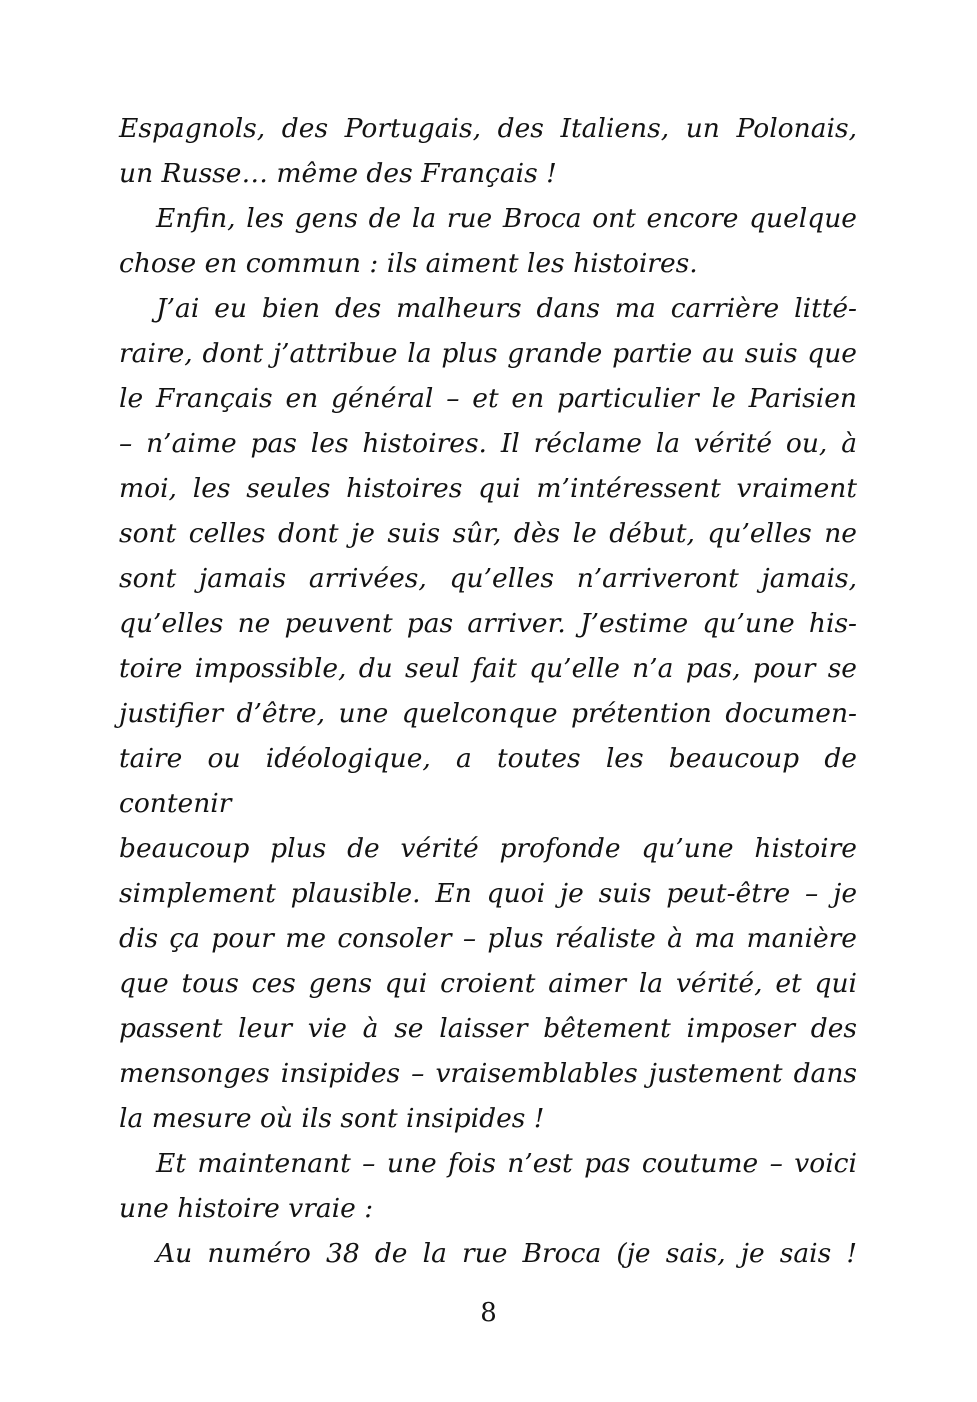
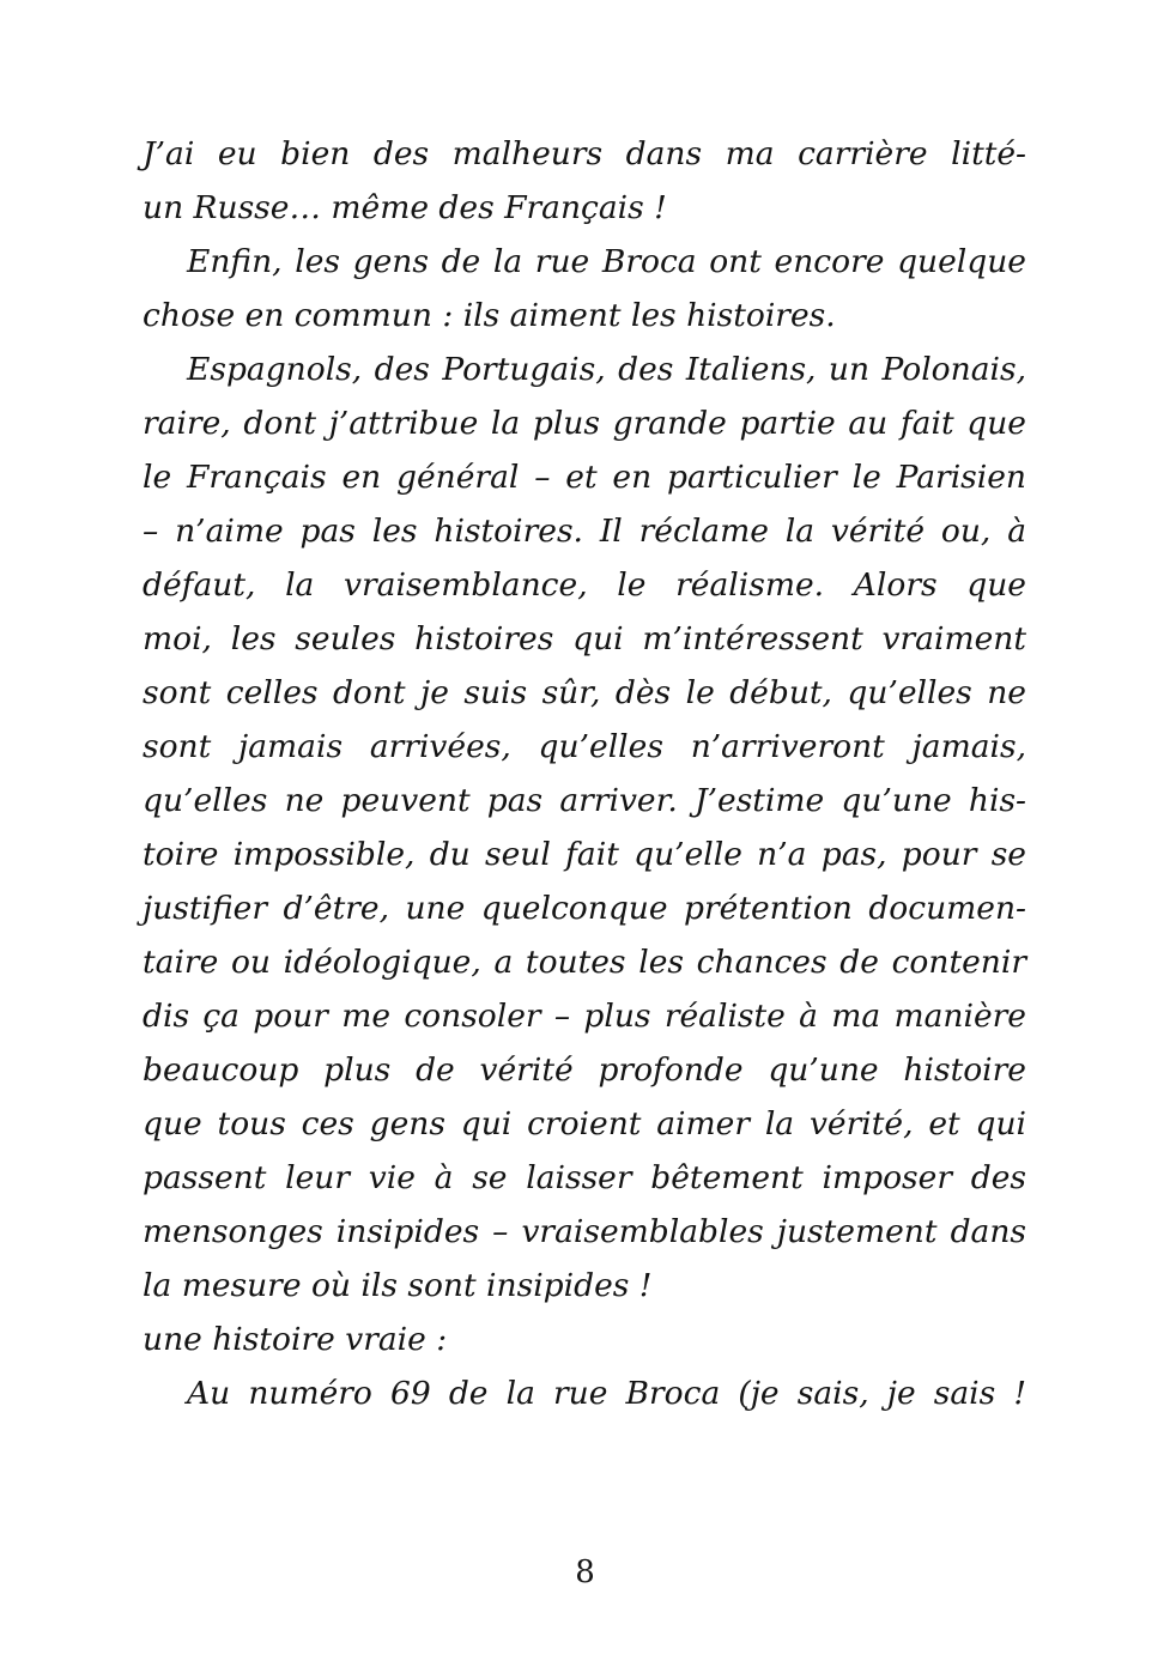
- Espagnols, des Portugais, des Italiens, un Polonais,
+ J’ai eu bien des malheurs dans ma carrière litté-
  un Russe… même des Français !
  Enfin, les gens de la rue Broca ont encore quelque
  chose en commun : ils aiment les histoires.
- J’ai eu bien des malheurs dans ma carrière litté-
+ Espagnols, des Portugais, des Italiens, un Polonais,
- raire, dont j’attribue la plus grande partie au suis que
+ raire, dont j’attribue la plus grande partie au fait que
  le Français en général – et en particulier le Parisien
  – n’aime pas les histoires. Il réclame la vérité ou, à
+ défaut, la vraisemblance, le réalisme. Alors que
  moi, les seules histoires qui m’intéressent vraiment
  sont celles dont je suis sûr, dès le début, qu’elles ne
  sont jamais arrivées, qu’elles n’arriveront jamais,
  qu’elles ne peuvent pas arriver. J’estime qu’une his-
  toire impossible, du seul fait qu’elle n’a pas, pour se
  justifier d’être, une quelconque prétention documen-
- taire ou idéologique, a toutes les beaucoup de contenir
+ taire ou idéologique, a toutes les chances de contenir
- beaucoup plus de vérité profonde qu’une histoire
+ dis ça pour me consoler – plus réaliste à ma manière
- simplement plausible. En quoi je suis peut-être – je
- dis ça pour me consoler – plus réaliste à ma manière
+ beaucoup plus de vérité profonde qu’une histoire
  que tous ces gens qui croient aimer la vérité, et qui
  passent leur vie à se laisser bêtement imposer des
  mensonges insipides – vraisemblables justement dans
  la mesure où ils sont insipides !
- Et maintenant – une fois n’est pas coutume – voici
  une histoire vraie :
- Au numéro 38 de la rue Broca (je sais, je sais !
+ Au numéro 69 de la rue Broca (je sais, je sais !
  8
